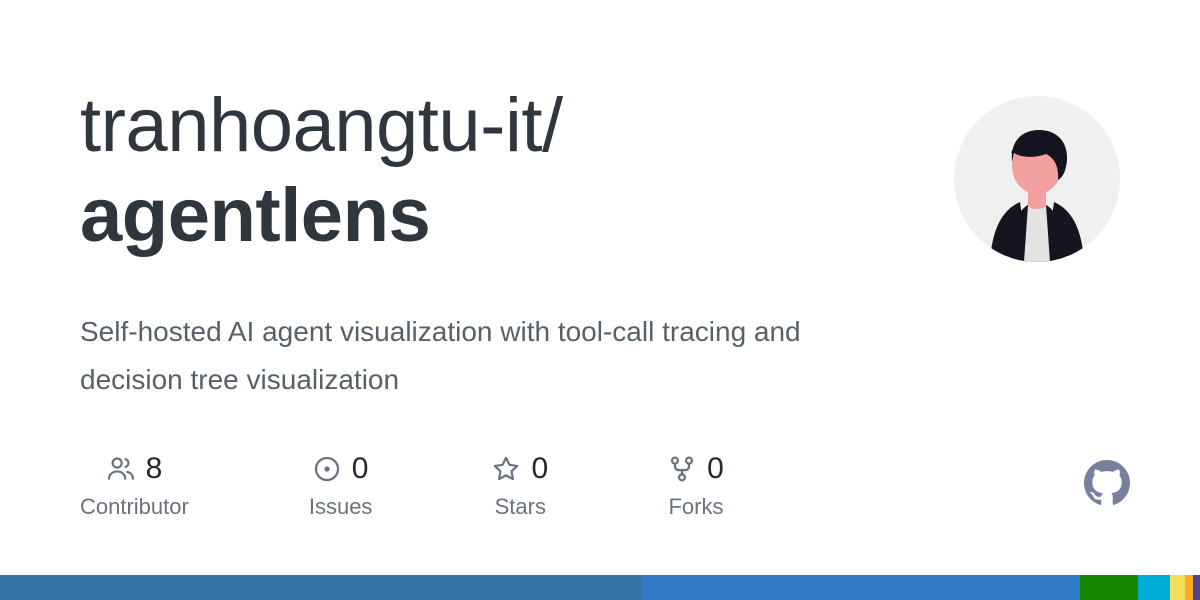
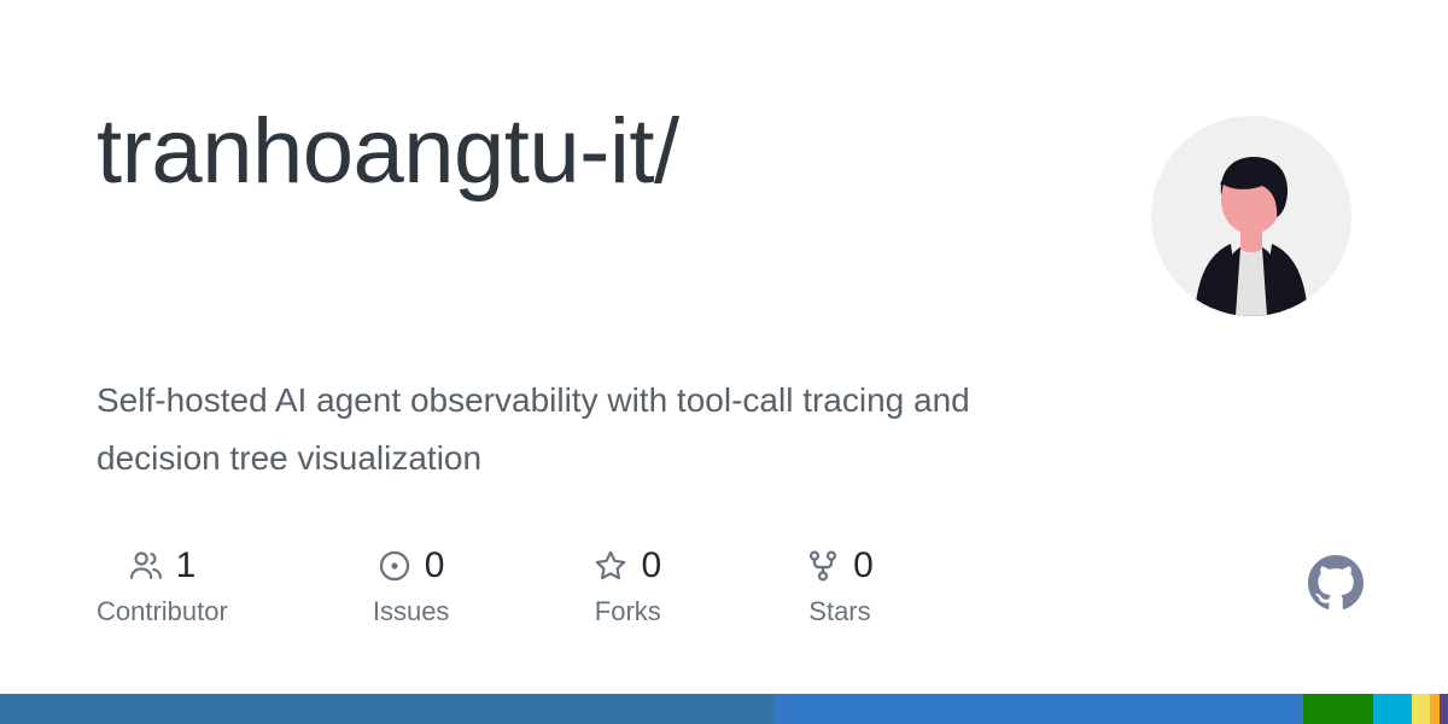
  tranhoangtu-it/
- agentlens
- Self-hosted AI agent visualization with tool-call tracing and decision tree visualization
+ Self-hosted AI agent observability with tool-call tracing and decision tree visualization
- 8
+ 1
  Contributor
  0
  Issues
  0
- Stars
+ Forks
  0
- Forks
+ Stars
